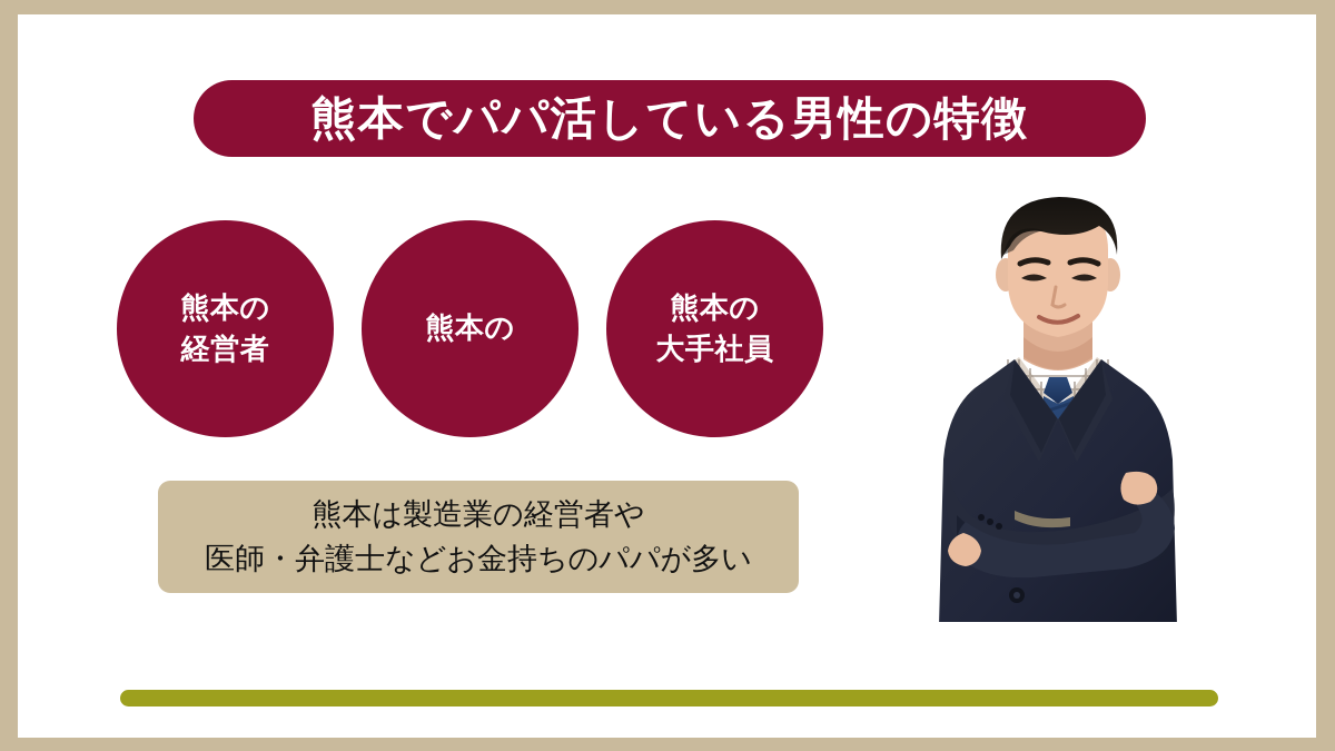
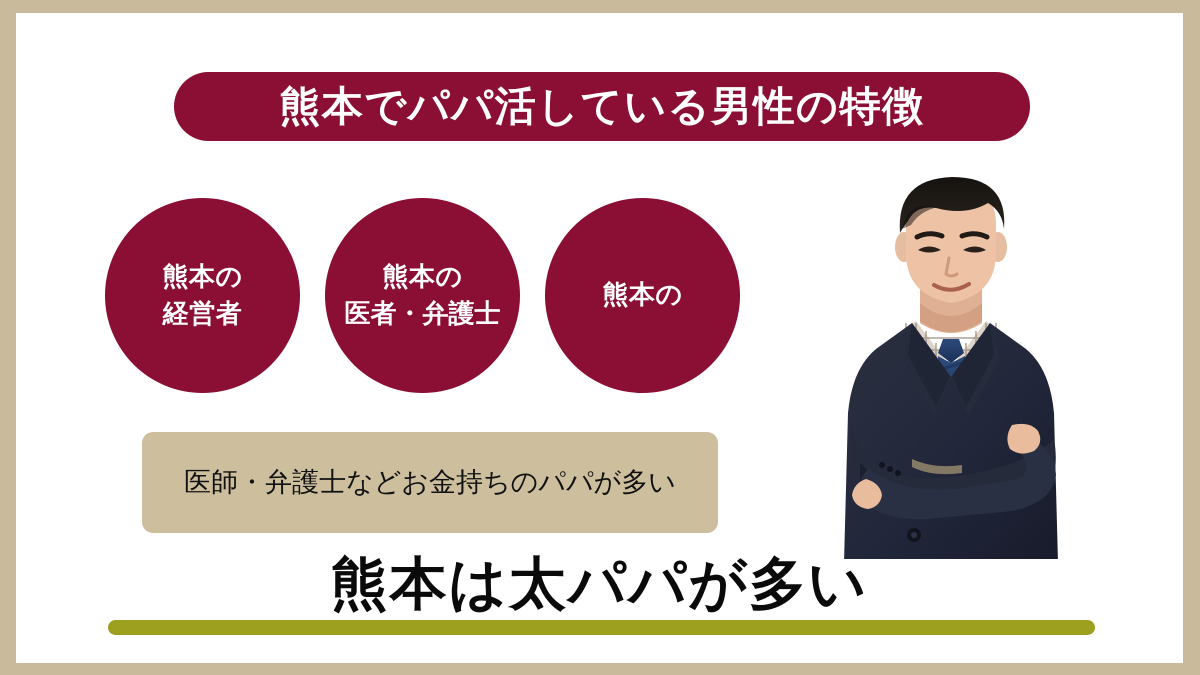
  熊本でパパ活している男性の特徴
  熊本の
  経営者
  熊本の
+ 医者・弁護士
  熊本の
- 大手社員
- 熊本は製造業の経営者や
  医師・弁護士などお金持ちのパパが多い
+ 熊本は太パパが多い
